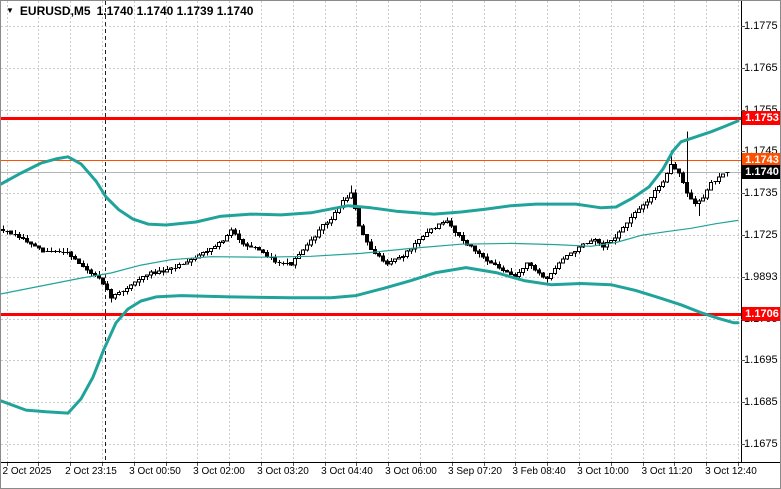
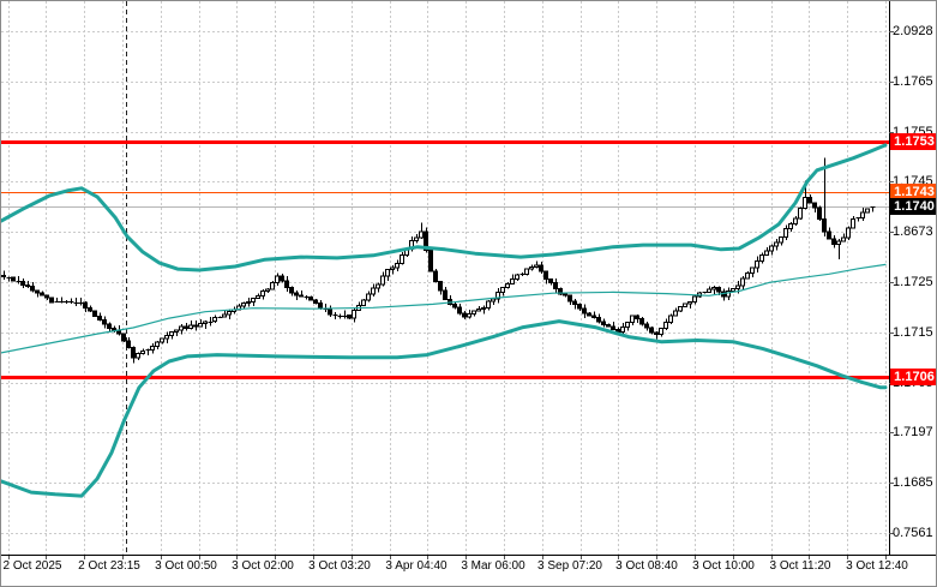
- ▼
- EURUSD,M5
- 1.1740 1.1740 1.1739 1.1740
- 1.1775
+ 2.0928
  1.1765
  1.1755
  1.1745
- 1.1735
+ 1.8673
  1.1725
- 1.9893
+ 1.1715
- 1.1695
+ 1.7197
  1.1685
- 1.1675
+ 0.7561
  2 Oct 2025
  2 Oct 23:15
  3 Oct 00:50
  3 Oct 02:00
  3 Oct 03:20
- 3 Oct 04:40
+ 3 Apr 04:40
- 3 Oct 06:00
+ 3 Mar 06:00
  3 Sep 07:20
- 3 Feb 08:40
+ 3 Oct 08:40
  3 Oct 10:00
  3 Oct 11:20
  3 Oct 12:40
  1.1753
  1.1743
  1.1740
  1.1706
